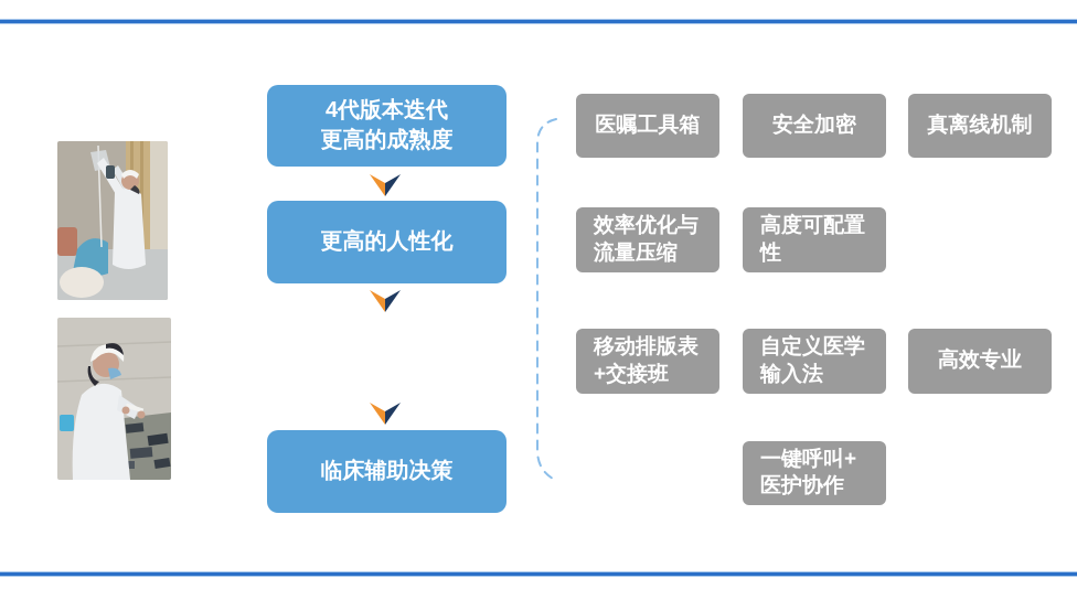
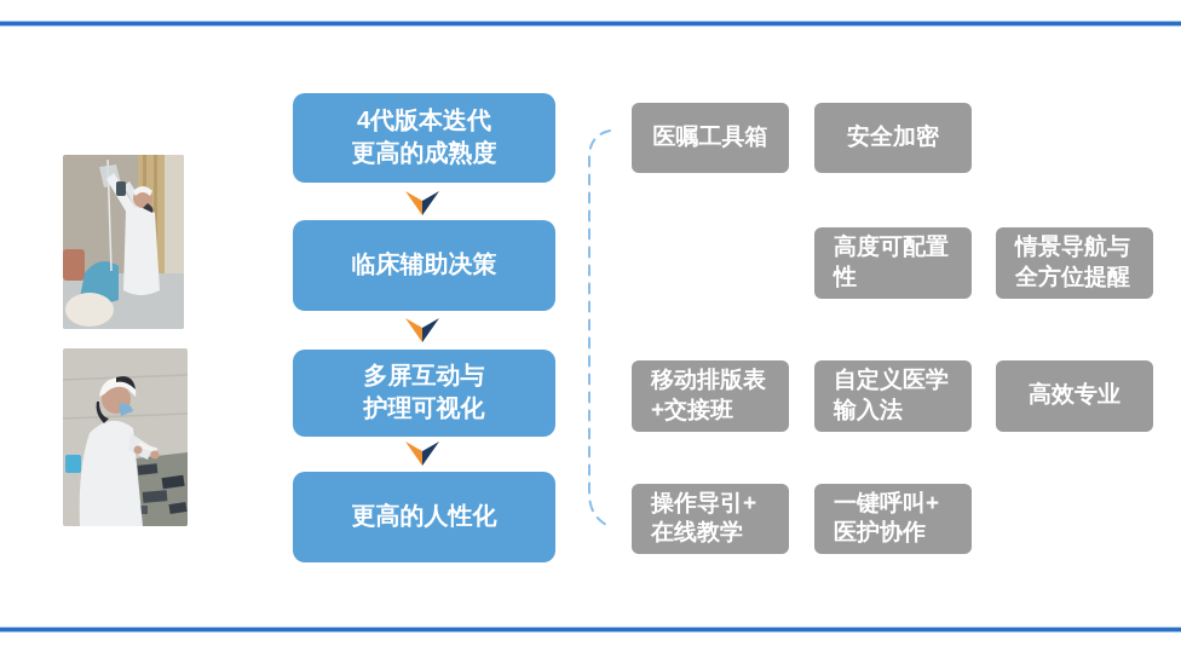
  4代版本迭代
  更高的成熟度
- 更高的人性化
+ 临床辅助决策
+ 多屏互动与
+ 护理可视化
- 临床辅助决策
+ 更高的人性化
  医嘱工具箱
  安全加密
- 真离线机制
- 效率优化与
- 流量压缩
  高度可配置
  性
+ 情景导航与
+ 全方位提醒
  移动排版表
  +交接班
  自定义医学
  输入法
  高效专业
+ 操作导引+
+ 在线教学
  一键呼叫+
  医护协作
